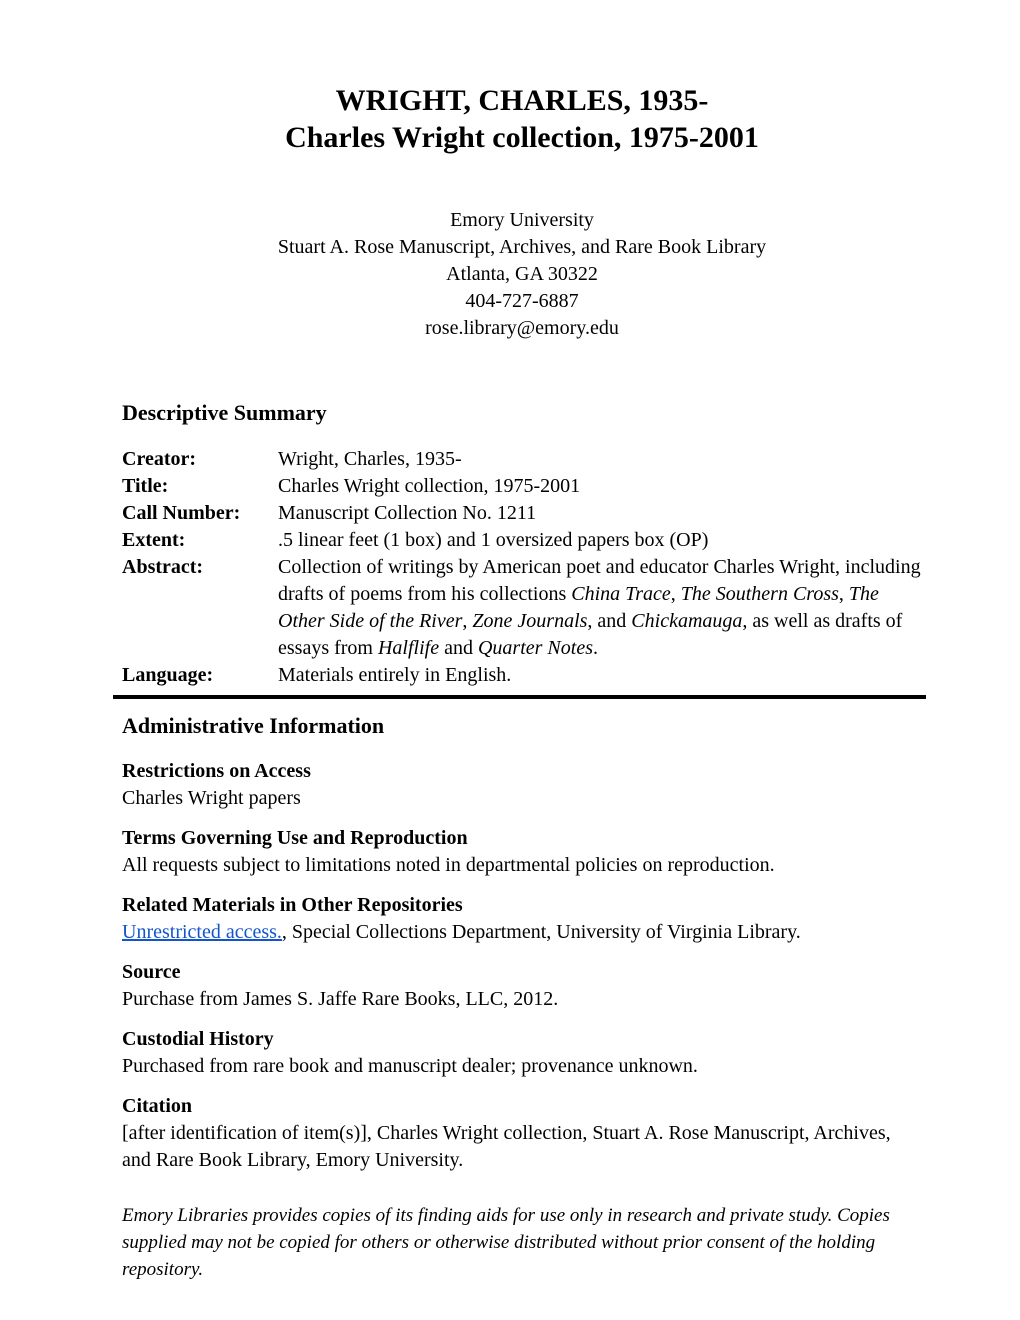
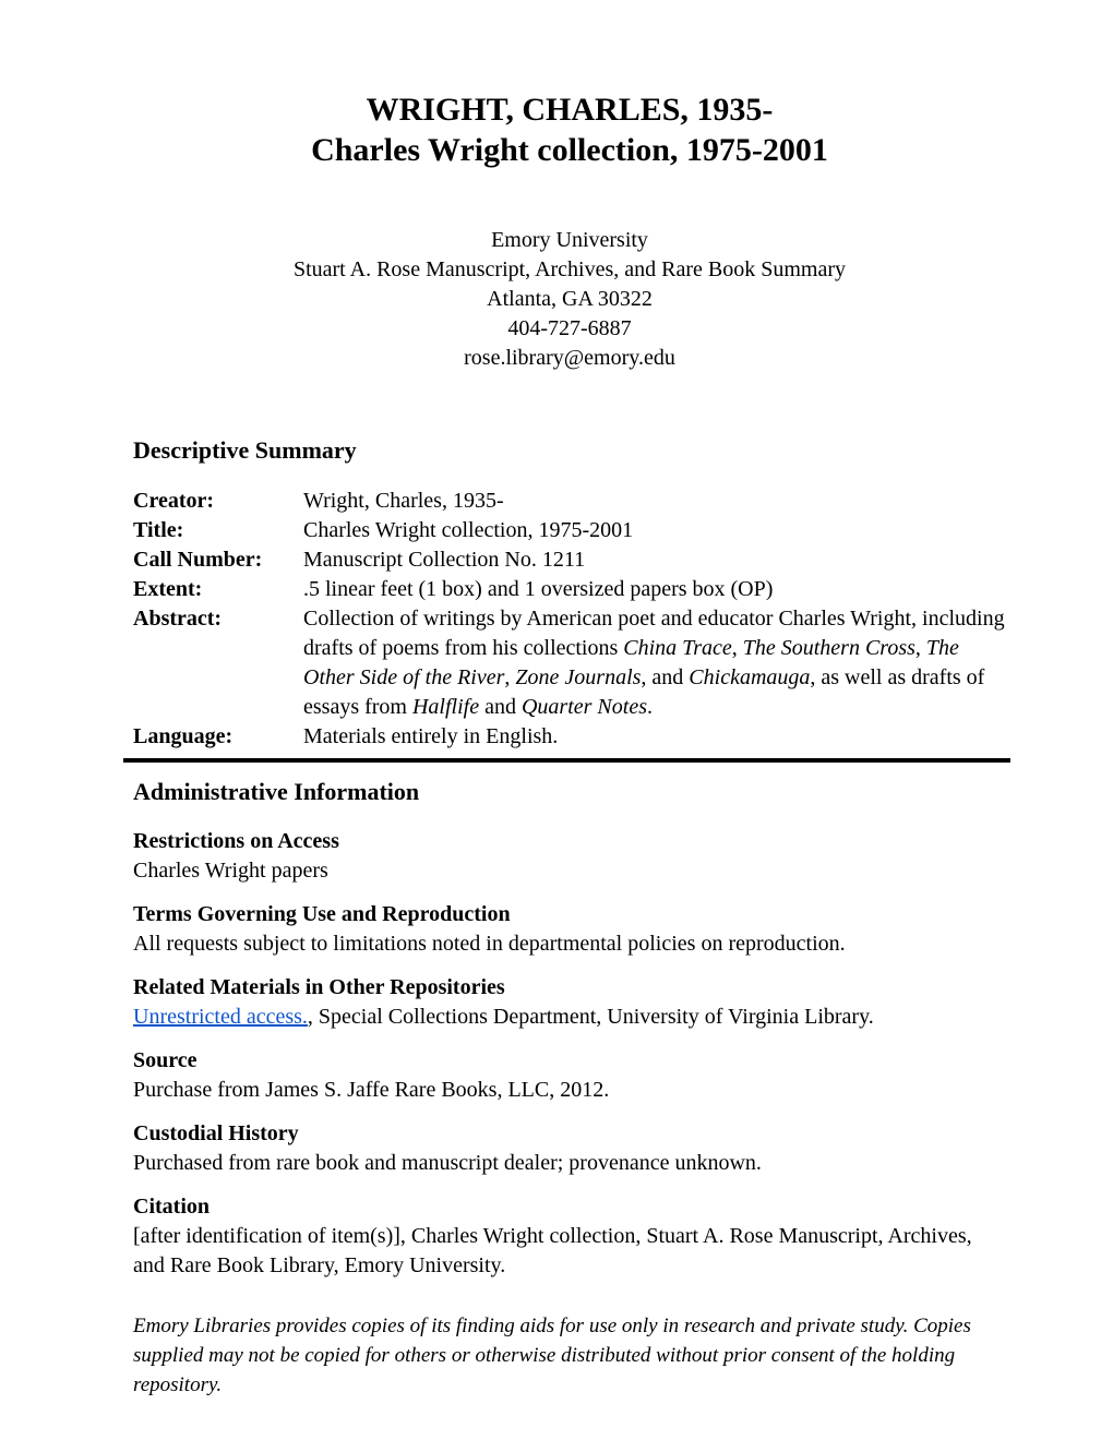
  WRIGHT, CHARLES, 1935-
  Charles Wright collection, 1975-2001
  Emory University
- Stuart A. Rose Manuscript, Archives, and Rare Book Library
+ Stuart A. Rose Manuscript, Archives, and Rare Book Summary
  Atlanta, GA 30322
  404-727-6887
  rose.library@emory.edu
  Descriptive Summary
  Creator:
  Wright, Charles, 1935-
  Title:
  Charles Wright collection, 1975-2001
  Call Number:
  Manuscript Collection No. 1211
  Extent:
  .5 linear feet (1 box) and 1 oversized papers box (OP)
  Abstract:
  Collection of writings by American poet and educator Charles Wright, including drafts of poems from his collections China Trace, The Southern Cross, The Other Side of the River, Zone Journals, and Chickamauga, as well as drafts of essays from Halflife and Quarter Notes.
  Language:
  Materials entirely in English.
  Administrative Information
  Restrictions on Access
  Charles Wright papers
  Terms Governing Use and Reproduction
  All requests subject to limitations noted in departmental policies on reproduction.
  Related Materials in Other Repositories
  Unrestricted access., Special Collections Department, University of Virginia Library.
  Source
  Purchase from James S. Jaffe Rare Books, LLC, 2012.
  Custodial History
  Purchased from rare book and manuscript dealer; provenance unknown.
  Citation
  [after identification of item(s)], Charles Wright collection, Stuart A. Rose Manuscript, Archives, and Rare Book Library, Emory University.
  Emory Libraries provides copies of its finding aids for use only in research and private study. Copies supplied may not be copied for others or otherwise distributed without prior consent of the holding repository.
